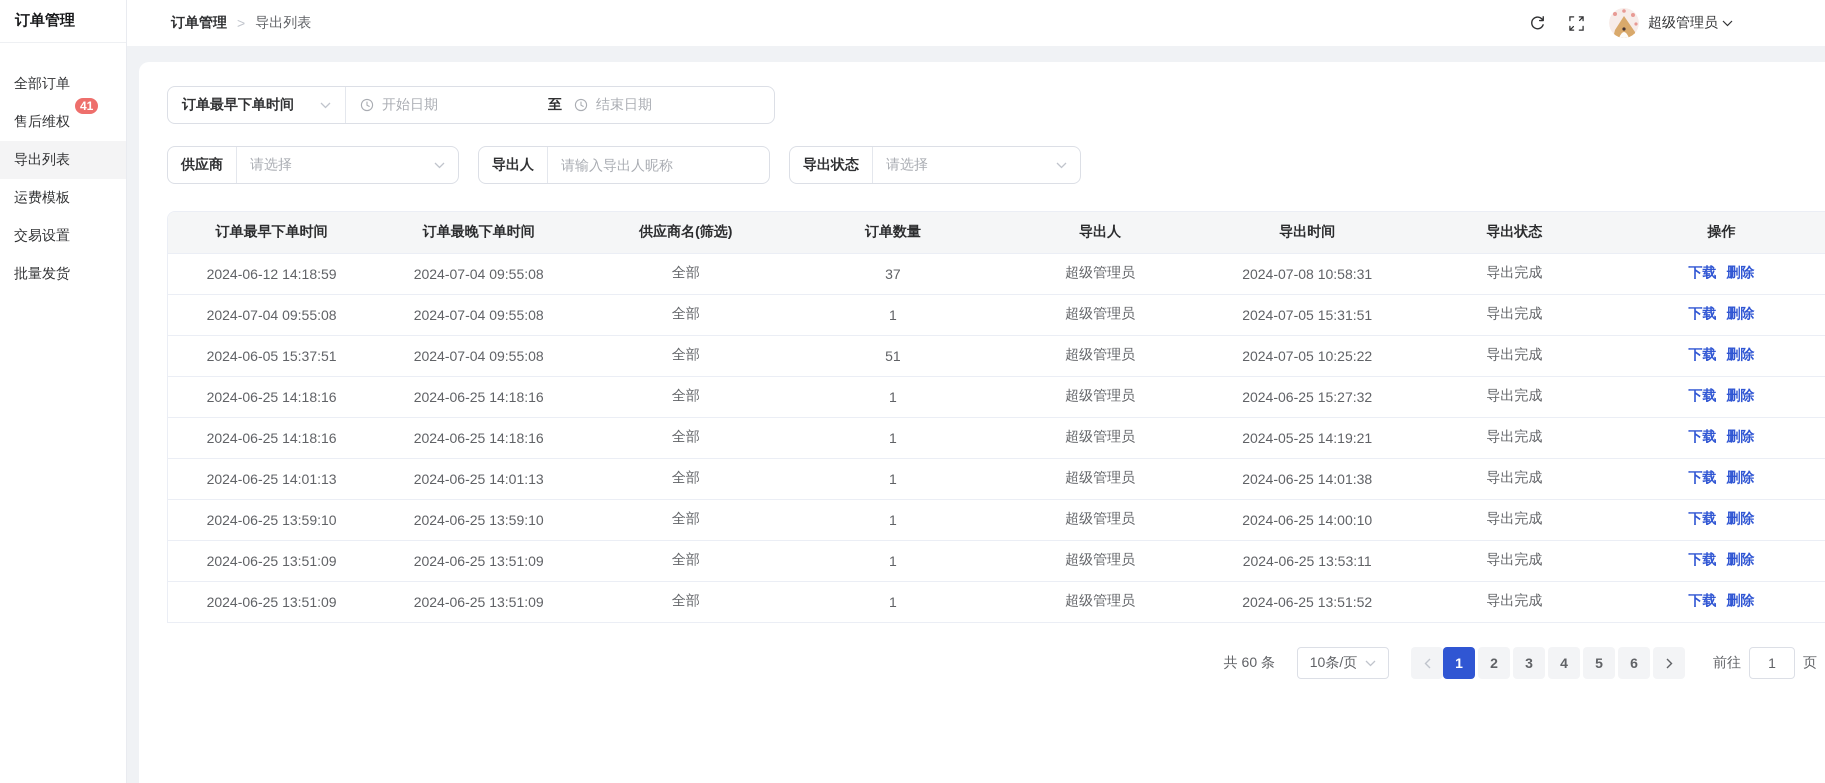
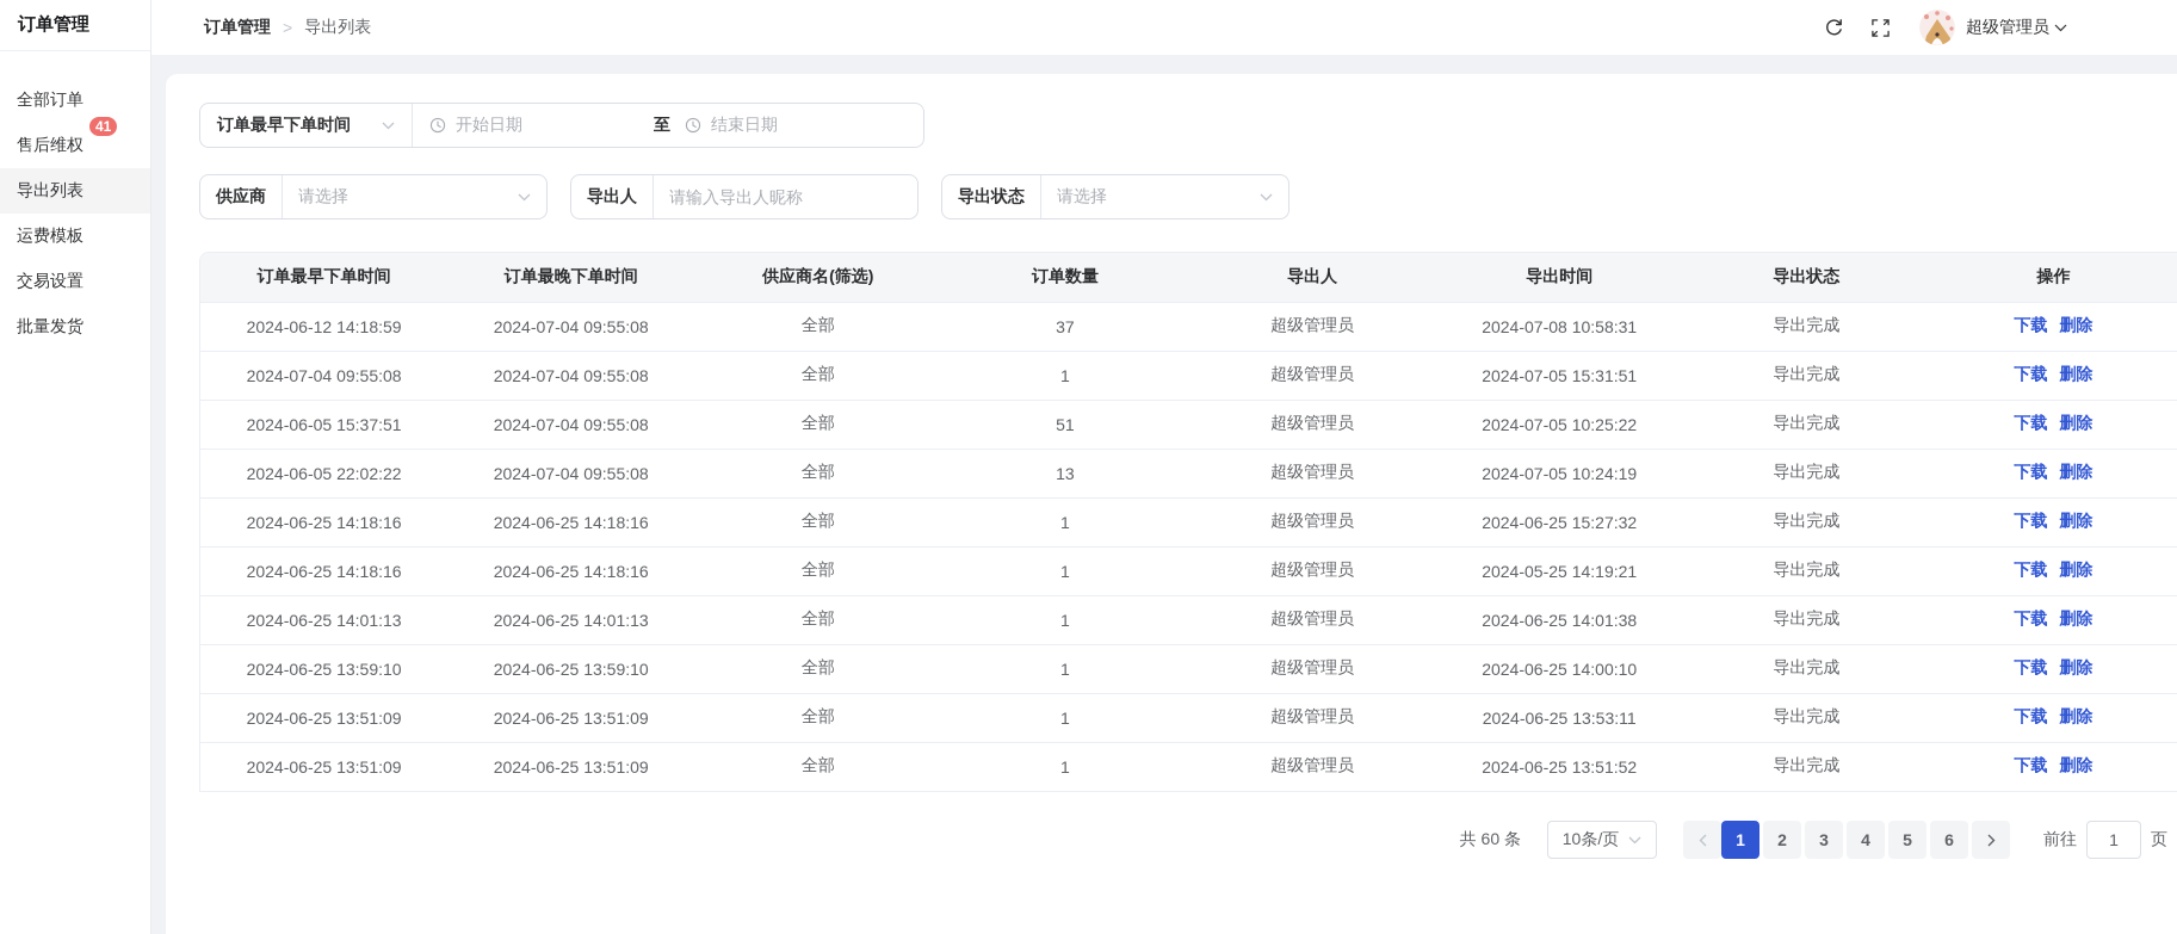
  订单管理
  全部订单
  售后维权
  41
  导出列表
  运费模板
  交易设置
  批量发货
  订单管理
  >
  导出列表
  超级管理员
  订单最早下单时间
  开始日期
  至
  结束日期
  供应商
  请选择
  导出人
  请输入导出人昵称
  导出状态
  请选择
  订单最早下单时间	订单最晚下单时间	供应商名(筛选)	订单数量	导出人	导出时间	导出状态	操作
  2024-06-12 14:18:59	2024-07-04 09:55:08	全部	37	超级管理员	2024-07-08 10:58:31	导出完成	下载 删除
  2024-07-04 09:55:08	2024-07-04 09:55:08	全部	1	超级管理员	2024-07-05 15:31:51	导出完成	下载 删除
  2024-06-05 15:37:51	2024-07-04 09:55:08	全部	51	超级管理员	2024-07-05 10:25:22	导出完成	下载 删除
+ 2024-06-05 22:02:22	2024-07-04 09:55:08	全部	13	超级管理员	2024-07-05 10:24:19	导出完成	下载 删除
  2024-06-25 14:18:16	2024-06-25 14:18:16	全部	1	超级管理员	2024-06-25 15:27:32	导出完成	下载 删除
  2024-06-25 14:18:16	2024-06-25 14:18:16	全部	1	超级管理员	2024-05-25 14:19:21	导出完成	下载 删除
  2024-06-25 14:01:13	2024-06-25 14:01:13	全部	1	超级管理员	2024-06-25 14:01:38	导出完成	下载 删除
  2024-06-25 13:59:10	2024-06-25 13:59:10	全部	1	超级管理员	2024-06-25 14:00:10	导出完成	下载 删除
  2024-06-25 13:51:09	2024-06-25 13:51:09	全部	1	超级管理员	2024-06-25 13:53:11	导出完成	下载 删除
  2024-06-25 13:51:09	2024-06-25 13:51:09	全部	1	超级管理员	2024-06-25 13:51:52	导出完成	下载 删除
  共 60 条
  10条/页
  1
  2
  3
  4
  5
  6
  前往
  1
  页
